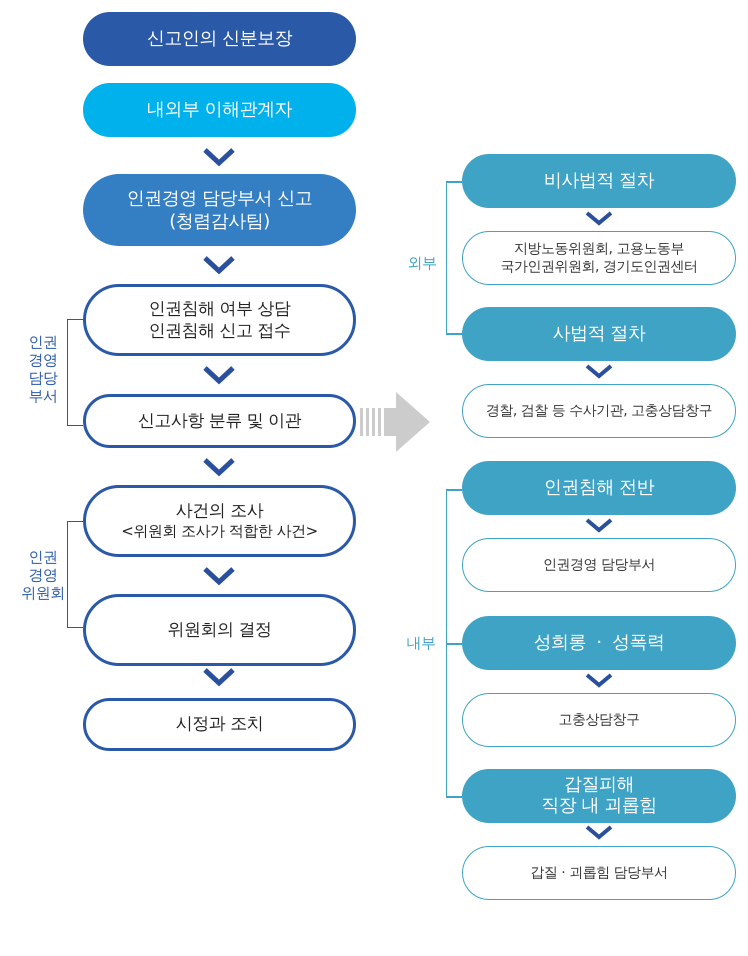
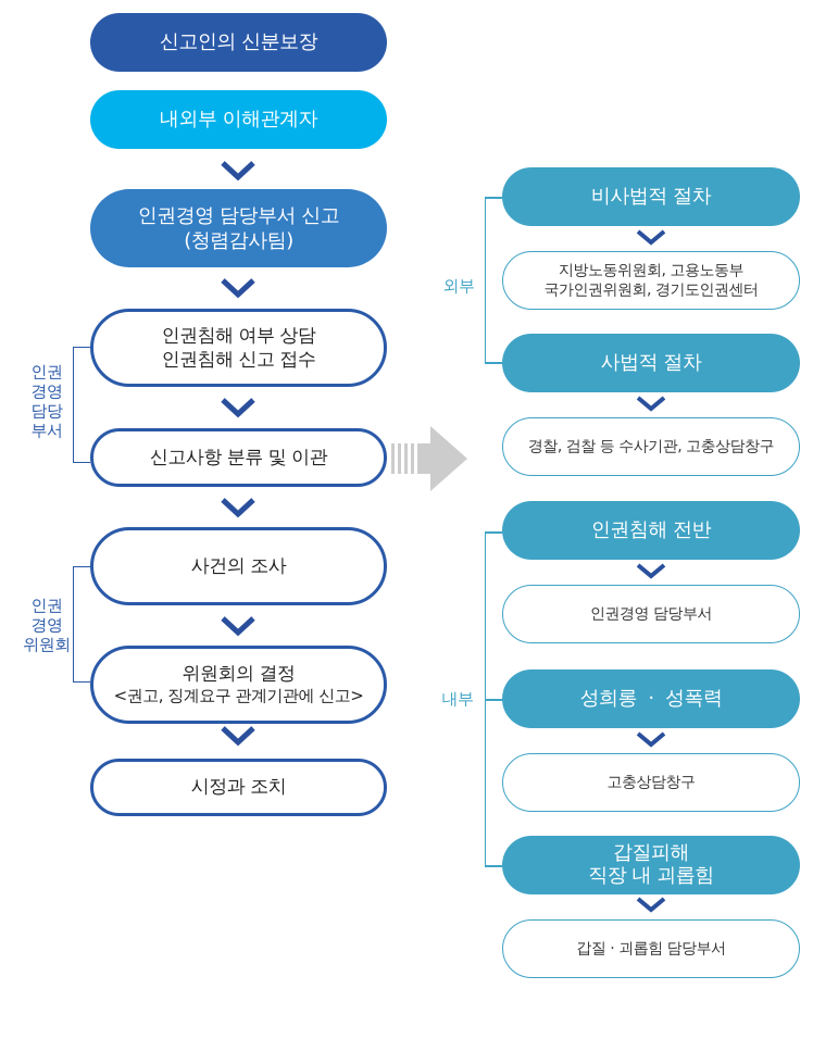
  신고인의 신분보장
  내외부 이해관계자
  인권경영 담당부서 신고
  (청렴감사팀)
  인권침해 여부 상담
  인권침해 신고 접수
  신고사항 분류 및 이관
  사건의 조사
- <위원회 조사가 적합한 사건>
  위원회의 결정
+ <권고, 징계요구 관계기관에 신고>
  시정과 조치
  인권
  경영
  담당
  부서
  인권
  경영
  위원회
  외부
  비사법적 절차
  지방노동위원회, 고용노동부
  국가인권위원회, 경기도인권센터
  사법적 절차
  경찰, 검찰 등 수사기관, 고충상담창구
  내부
  인권침해 전반
  인권경영 담당부서
  성희롱 · 성폭력
  고충상담창구
  갑질피해
  직장 내 괴롭힘
  갑질 · 괴롭힘 담당부서
